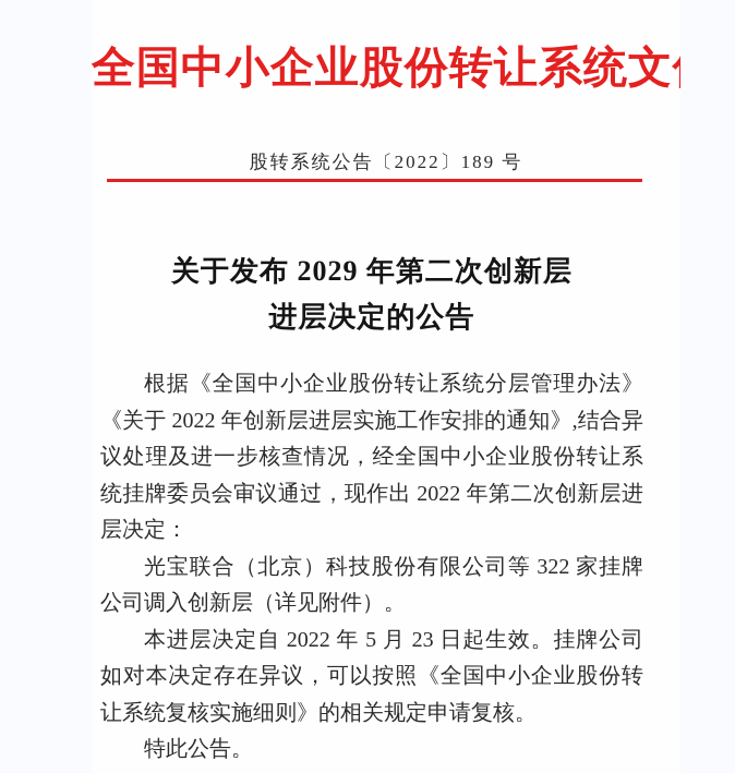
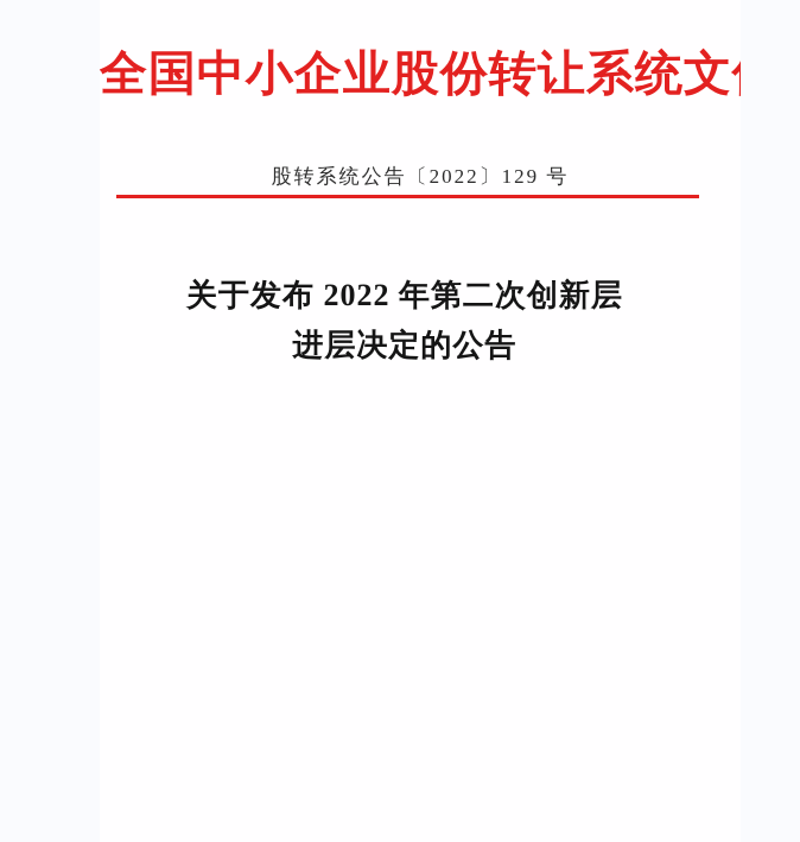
  全国中小企业股份转让系统文
- 股转系统公告〔2022〕189 号
+ 股转系统公告〔2022〕129 号
- 关于发布 2029 年第二次创新层
+ 关于发布 2022 年第二次创新层
  进层决定的公告
- 根据《全国中小企业股份转让系统分层管理办法》《关于 2022 年创新层进层实施工作安排的通知》,结合异议处理及进一步核查情况，经全国中小企业股份转让系统挂牌委员会审议通过，现作出 2022 年第二次创新层进层决定：
- 光宝联合（北京）科技股份有限公司等 322 家挂牌公司调入创新层（详见附件）。
- 本进层决定自 2022 年 5 月 23 日起生效。挂牌公司如对本决定存在异议，可以按照《全国中小企业股份转让系统复核实施细则》的相关规定申请复核。
- 特此公告。
